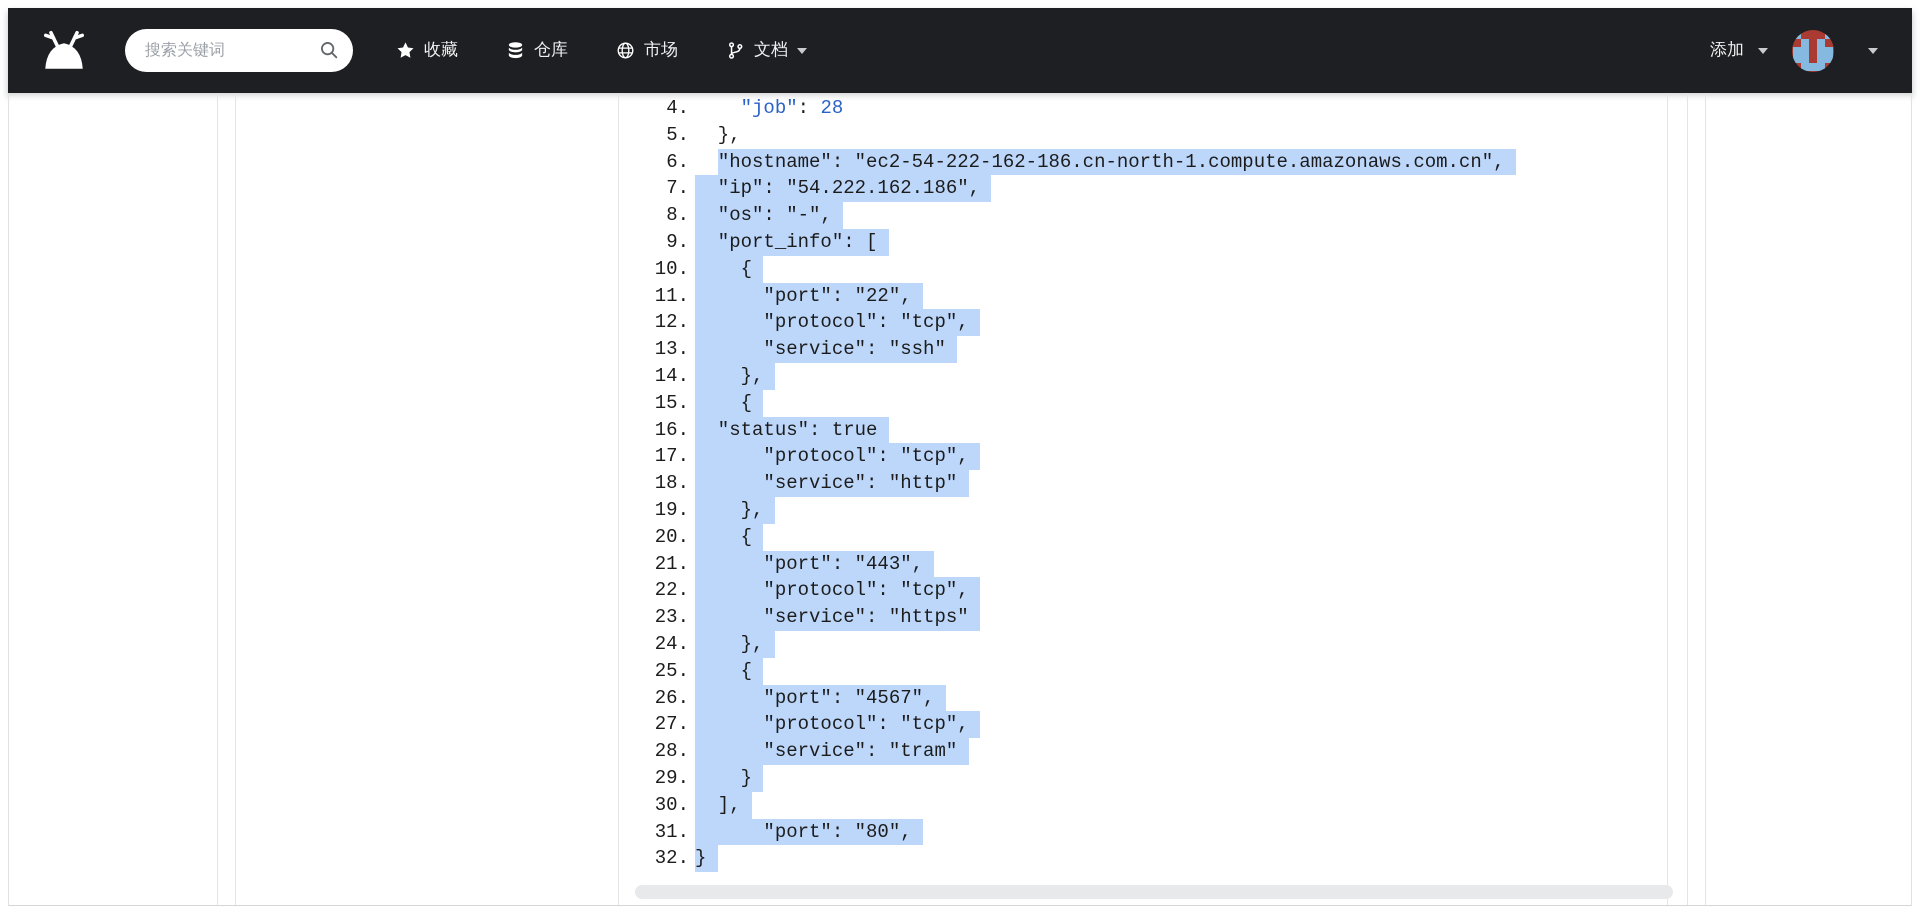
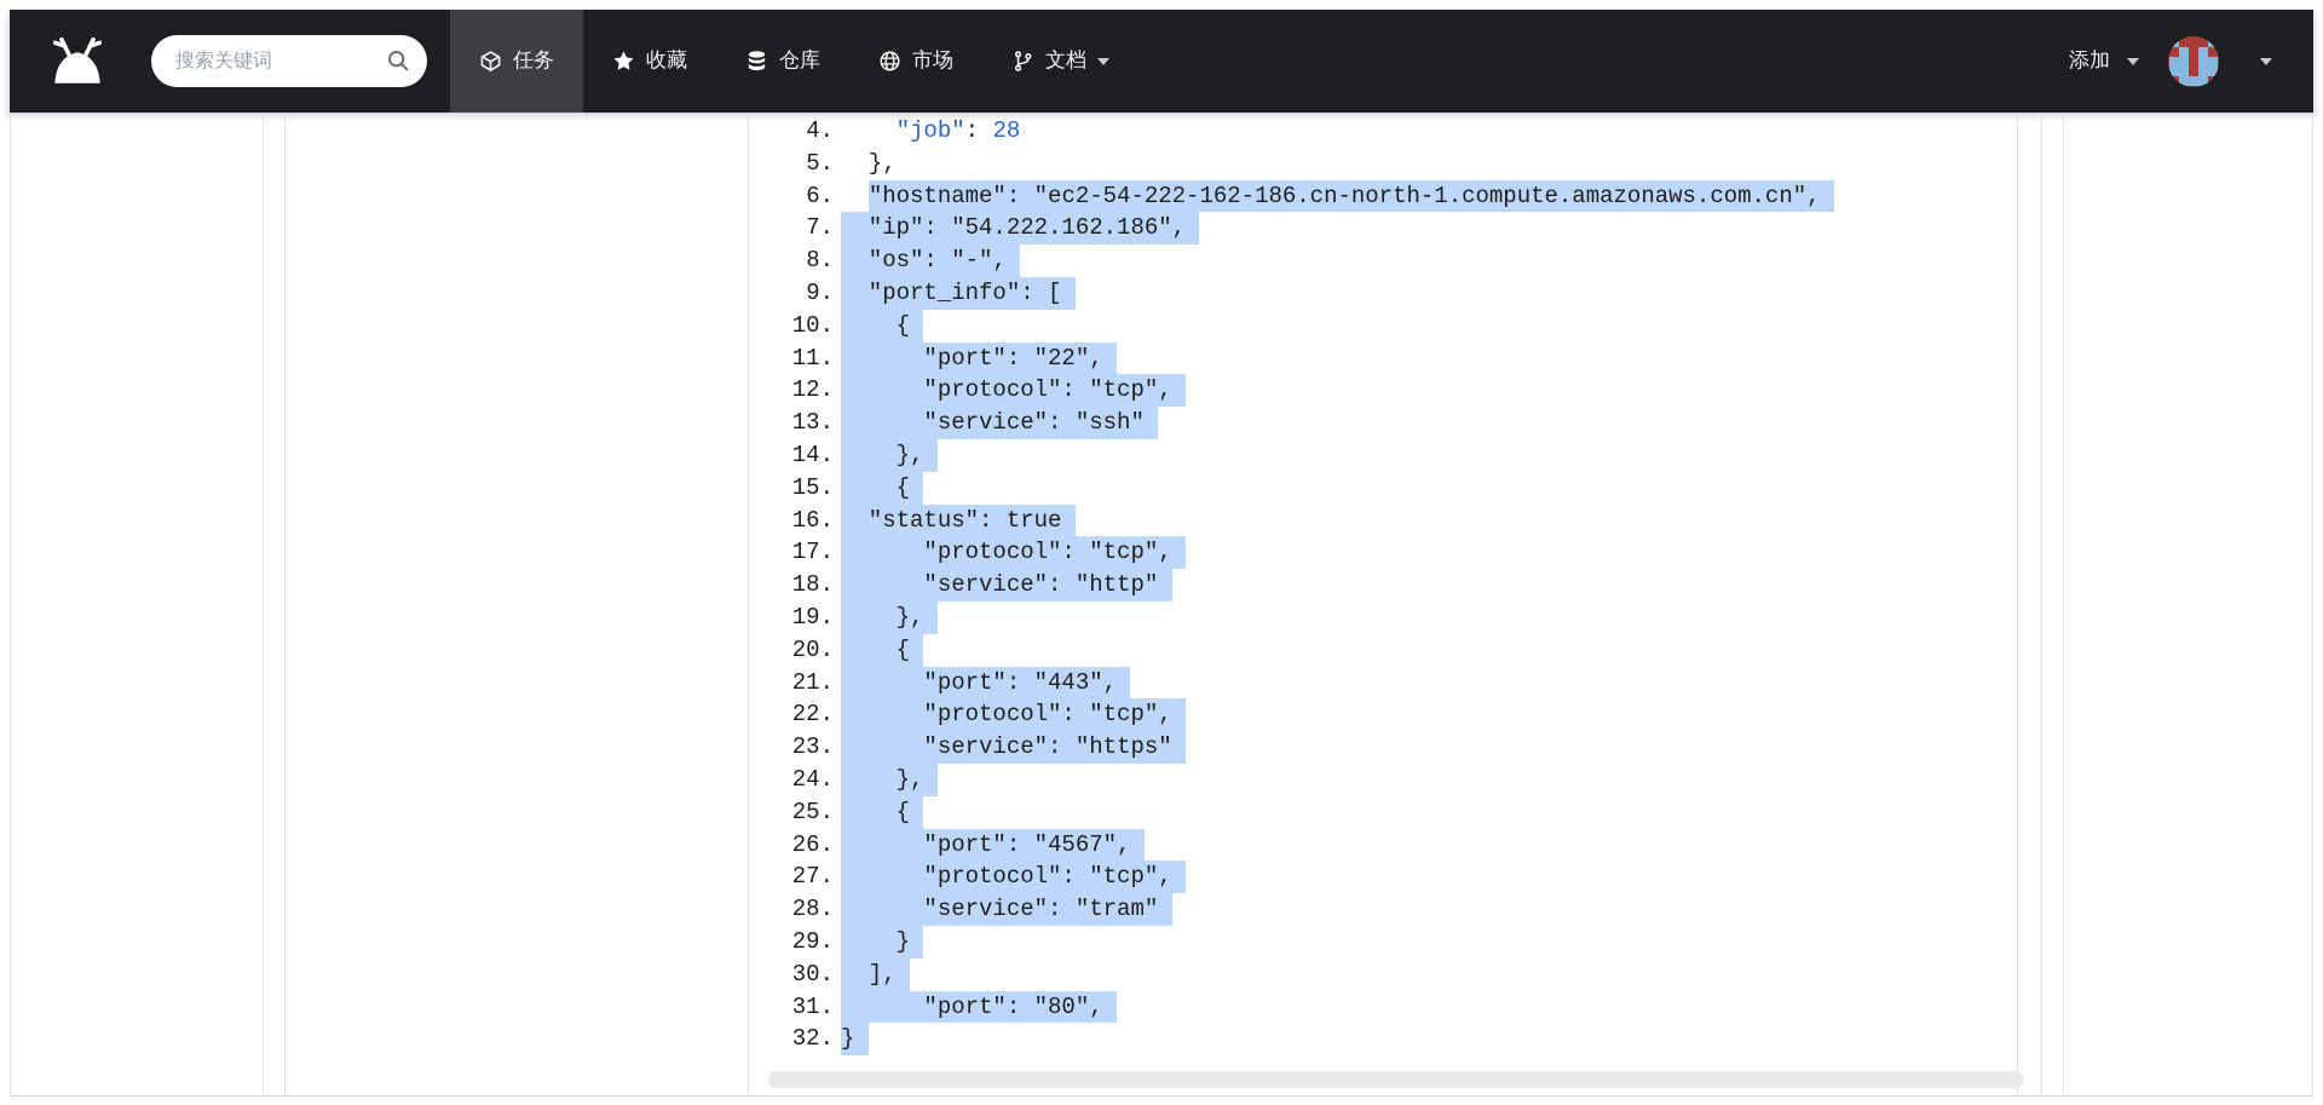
  搜索关键词
+ 任务
  收藏
  仓库
  市场
  文档
  添加
  4. "job": 28
  5. },
  6. "hostname": "ec2-54-222-162-186.cn-north-1.compute.amazonaws.com.cn",
  7. "ip": "54.222.162.186",
  8. "os": "-",
  9. "port_info": [
  10. {
  11. "port": "22",
  12. "protocol": "tcp",
  13. "service": "ssh"
  14. },
  15. {
  16. "status": true
  17. "protocol": "tcp",
  18. "service": "http"
  19. },
  20. {
  21. "port": "443",
  22. "protocol": "tcp",
  23. "service": "https"
  24. },
  25. {
  26. "port": "4567",
  27. "protocol": "tcp",
  28. "service": "tram"
  29. }
  30. ],
  31. "port": "80",
  32. }
